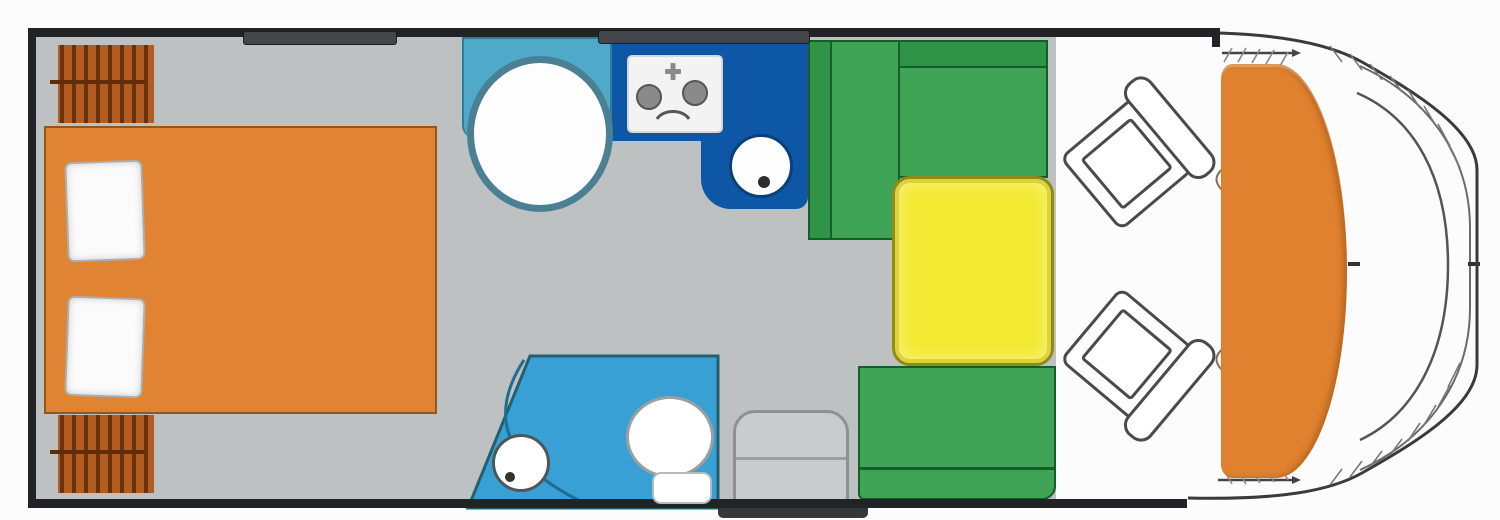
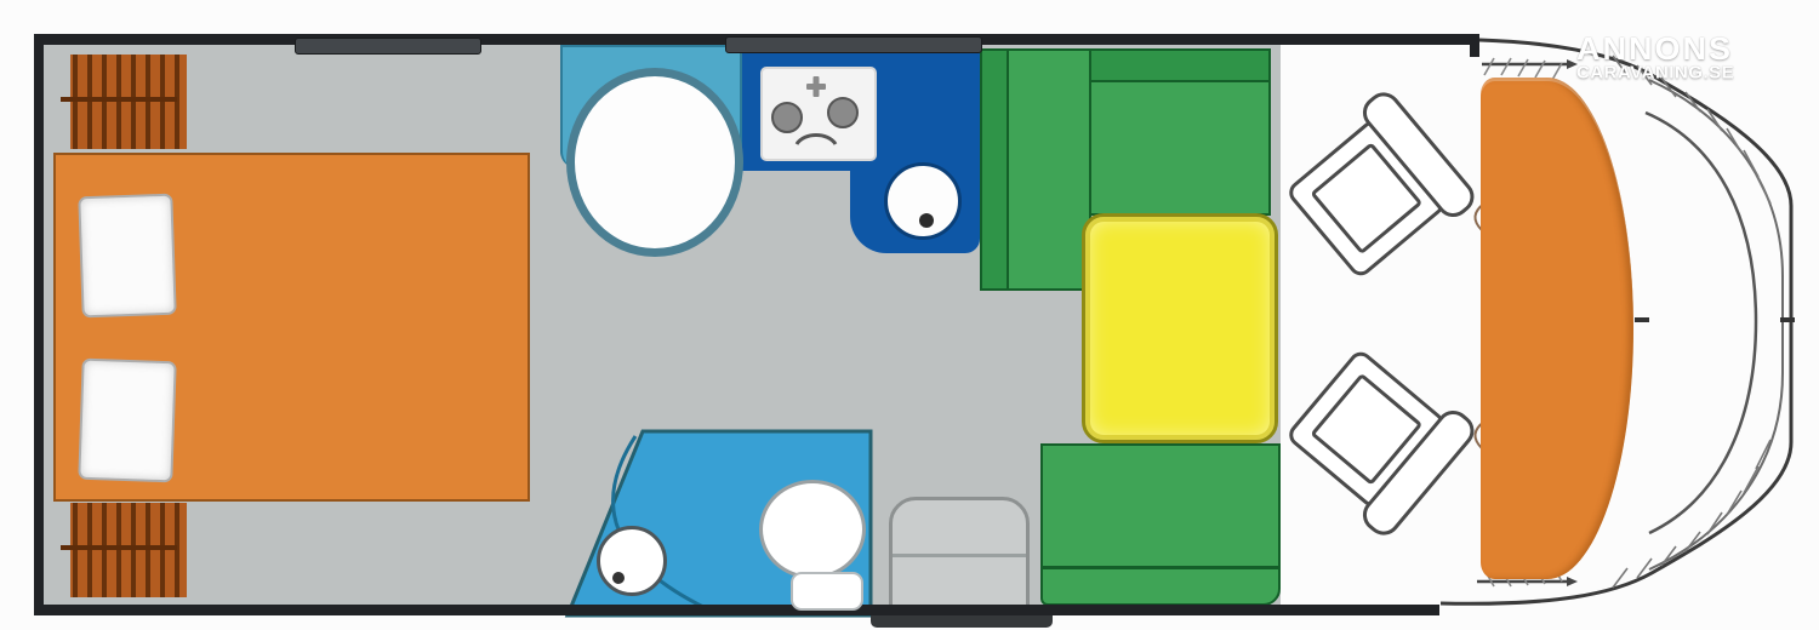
+ ANNONS
+ CARAVANING.SE
